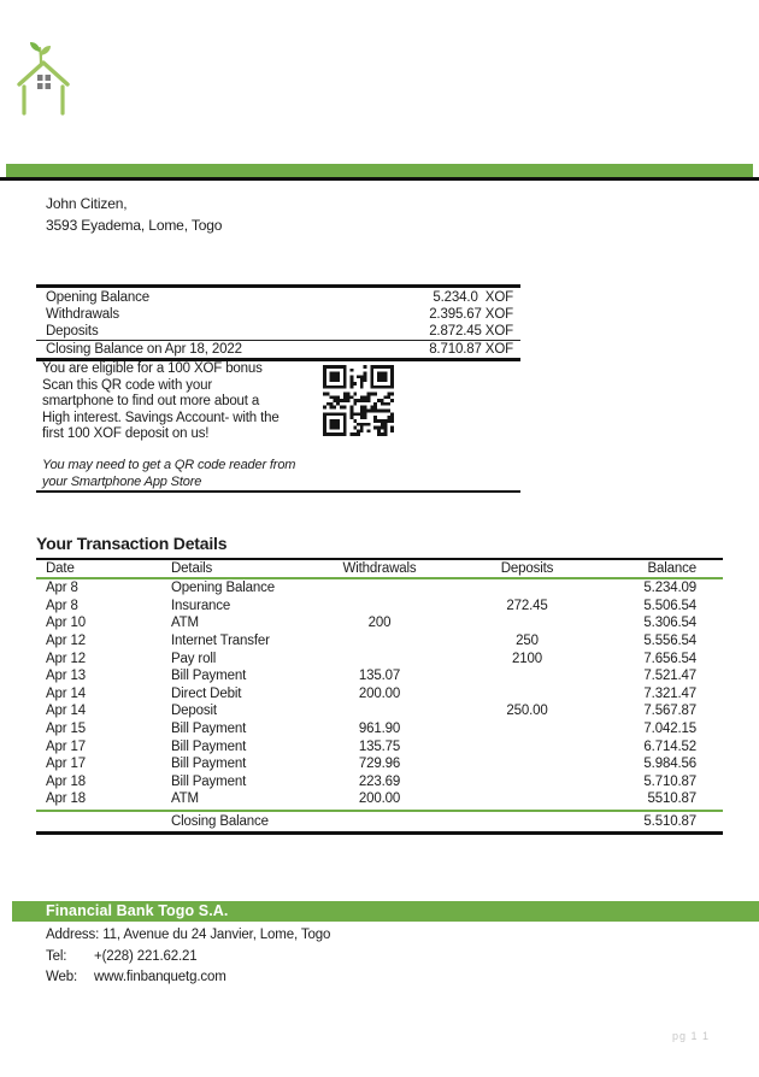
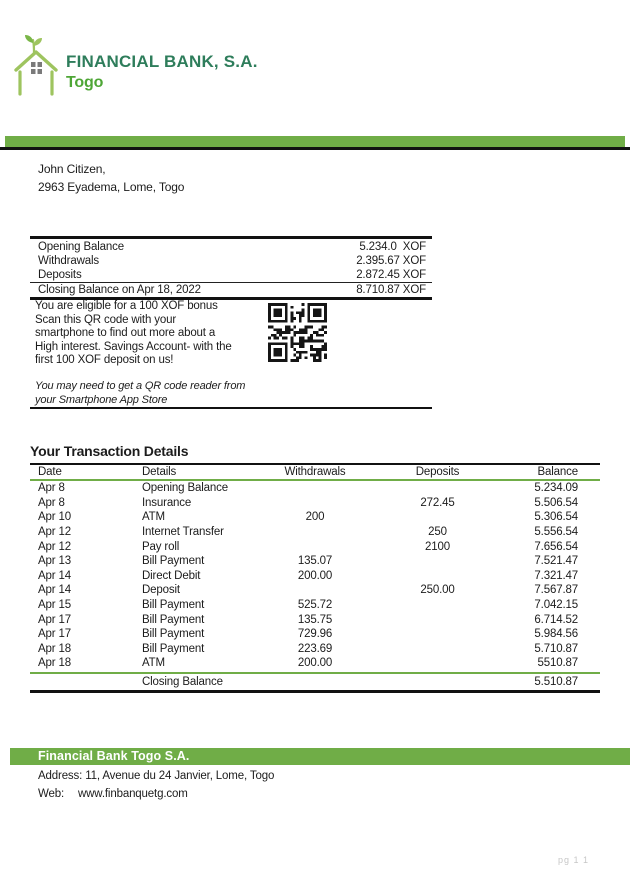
+ FINANCIAL BANK, S.A.
+ Togo
  John Citizen,
- 3593 Eyadema, Lome, Togo
+ 2963 Eyadema, Lome, Togo
  Opening Balance
  5.234.0 XOF
  Withdrawals
  2.395.67 XOF
  Deposits
  2.872.45 XOF
  Closing Balance on Apr 18, 2022
  8.710.87 XOF
  You are eligible for a 100 XOF bonus
  Scan this QR code with your
  smartphone to find out more about a
  High interest. Savings Account- with the
  first 100 XOF deposit on us!
  You may need to get a QR code reader from
  your Smartphone App Store
  Your Transaction Details
  Date
  Details
  Withdrawals
  Deposits
  Balance
  Apr 8
  Opening Balance
  5.234.09
  Apr 8
  Insurance
  272.45
  5.506.54
  Apr 10
  ATM
  200
  5.306.54
  Apr 12
  Internet Transfer
  250
  5.556.54
  Apr 12
  Pay roll
  2100
  7.656.54
  Apr 13
  Bill Payment
  135.07
  7.521.47
  Apr 14
  Direct Debit
  200.00
  7.321.47
  Apr 14
  Deposit
  250.00
  7.567.87
  Apr 15
  Bill Payment
- 961.90
+ 525.72
  7.042.15
  Apr 17
  Bill Payment
  135.75
  6.714.52
  Apr 17
  Bill Payment
  729.96
  5.984.56
  Apr 18
  Bill Payment
  223.69
  5.710.87
  Apr 18
  ATM
  200.00
  5510.87
  Closing Balance
  5.510.87
  Financial Bank Togo S.A.
  Address: 11, Avenue du 24 Janvier, Lome, Togo
- Tel:
- +(228) 221.62.21
  Web:
  www.finbanquetg.com
  pg 1 1
